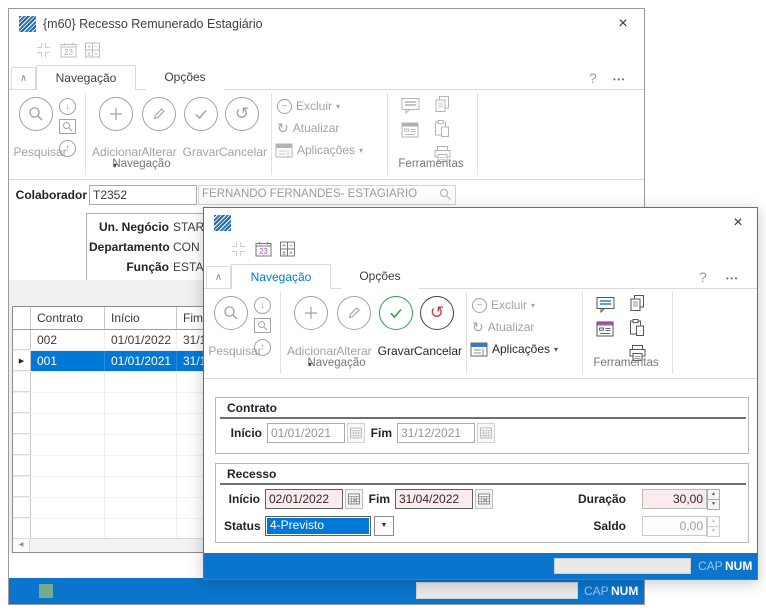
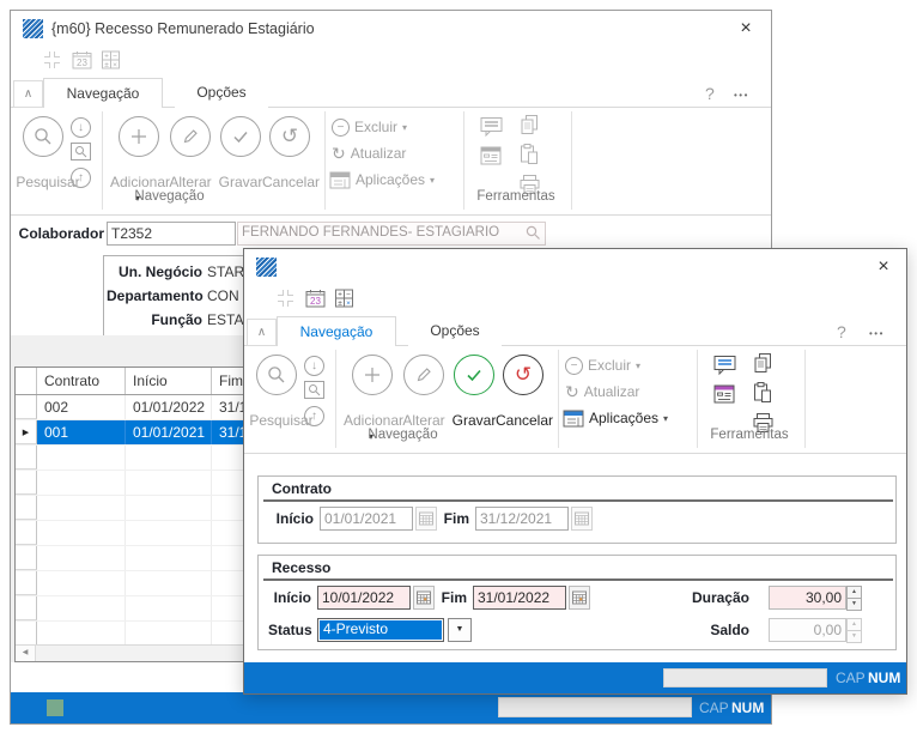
  {m60} Recesso Remunerado Estagiário
  ×
  23
  ∧
  Navegação
  Opções
  ?
  •••
  Pesquisar
  ↓
  ↑
  Adicionar
  ▾
  Alterar
  Gravar
  ↺
  Cancelar
  −
  Excluir
  ▾
  ↻
  Atualizar
  Aplicações
  ▾
  Navegação
  Ferramentas
  Colaborador
  T2352
  FERNANDO FERNANDES- ESTAGIARIO
  Un. Negócio
  STAR
  Departamento
  CON
  Função
  ESTA
  Contrato
  Início
  Fim
  002
  01/01/2022
  001
  01/01/2021
  CAP
  NUM
  ×
  23
  ∧
  Navegação
  Opções
  ?
  •••
  Pesquisar
  ↓
  ↑
  Adicionar
  ▾
  Alterar
  Gravar
  ↺
  Cancelar
  −
  Excluir
  ▾
  ↻
  Atualizar
  Aplicações
  ▾
  Navegação
  Ferramentas
  Contrato
  Início
  01/01/2021
  Fim
  31/12/2021
  Recesso
  Início
- 02/01/2022
+ 10/01/2022
  Fim
- 31/04/2022
+ 31/01/2022
  Duração
  30,00
  Status
  4-Previsto
  Saldo
  0,00
  CAP
  NUM
